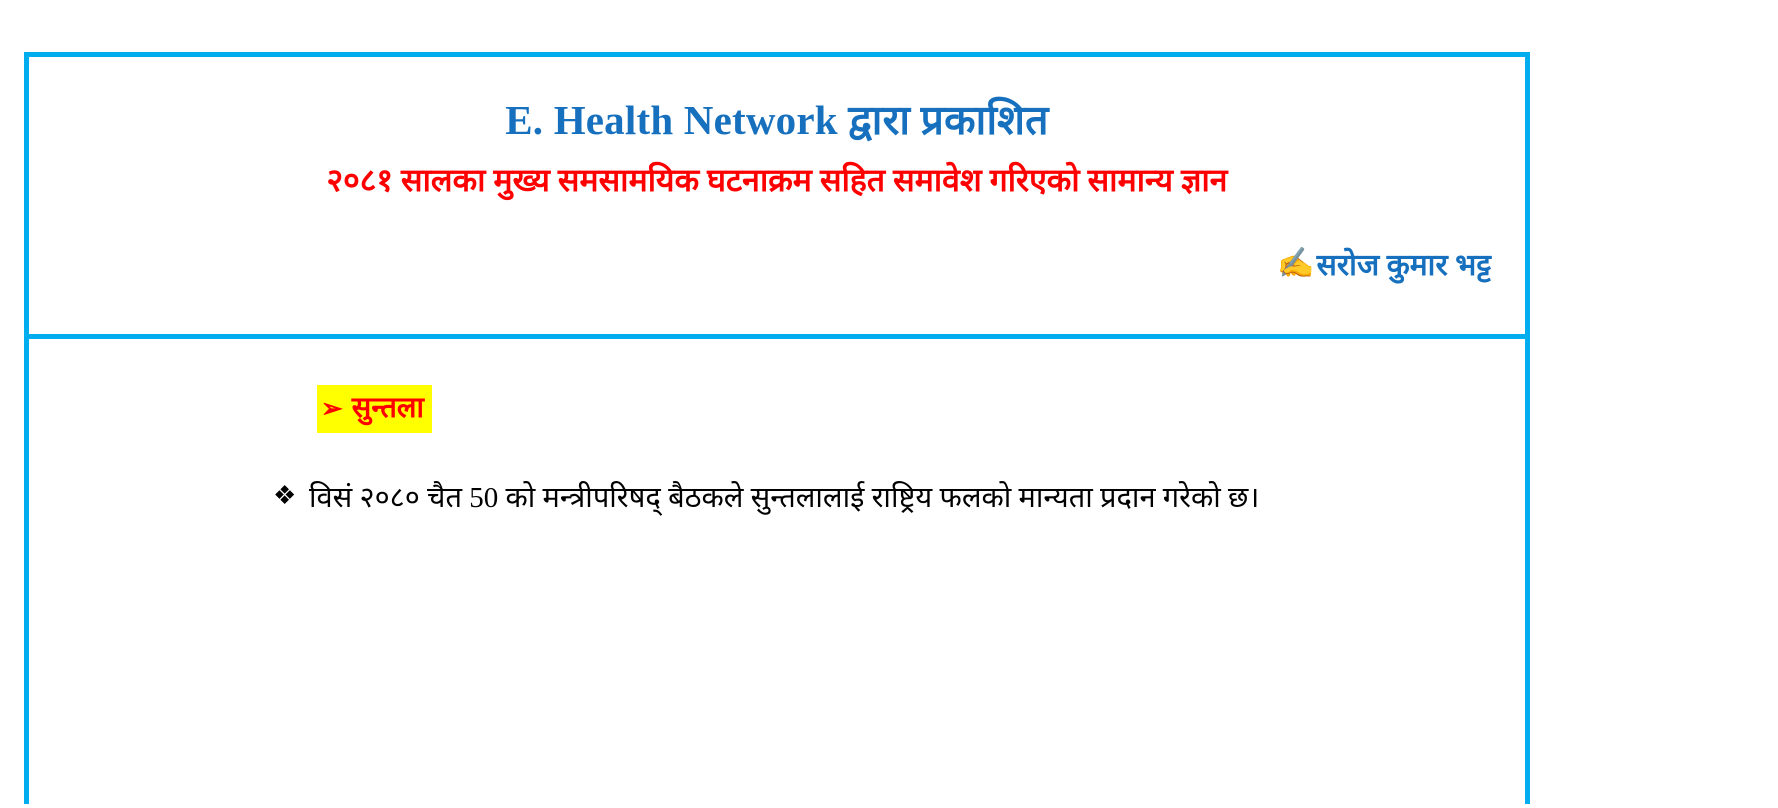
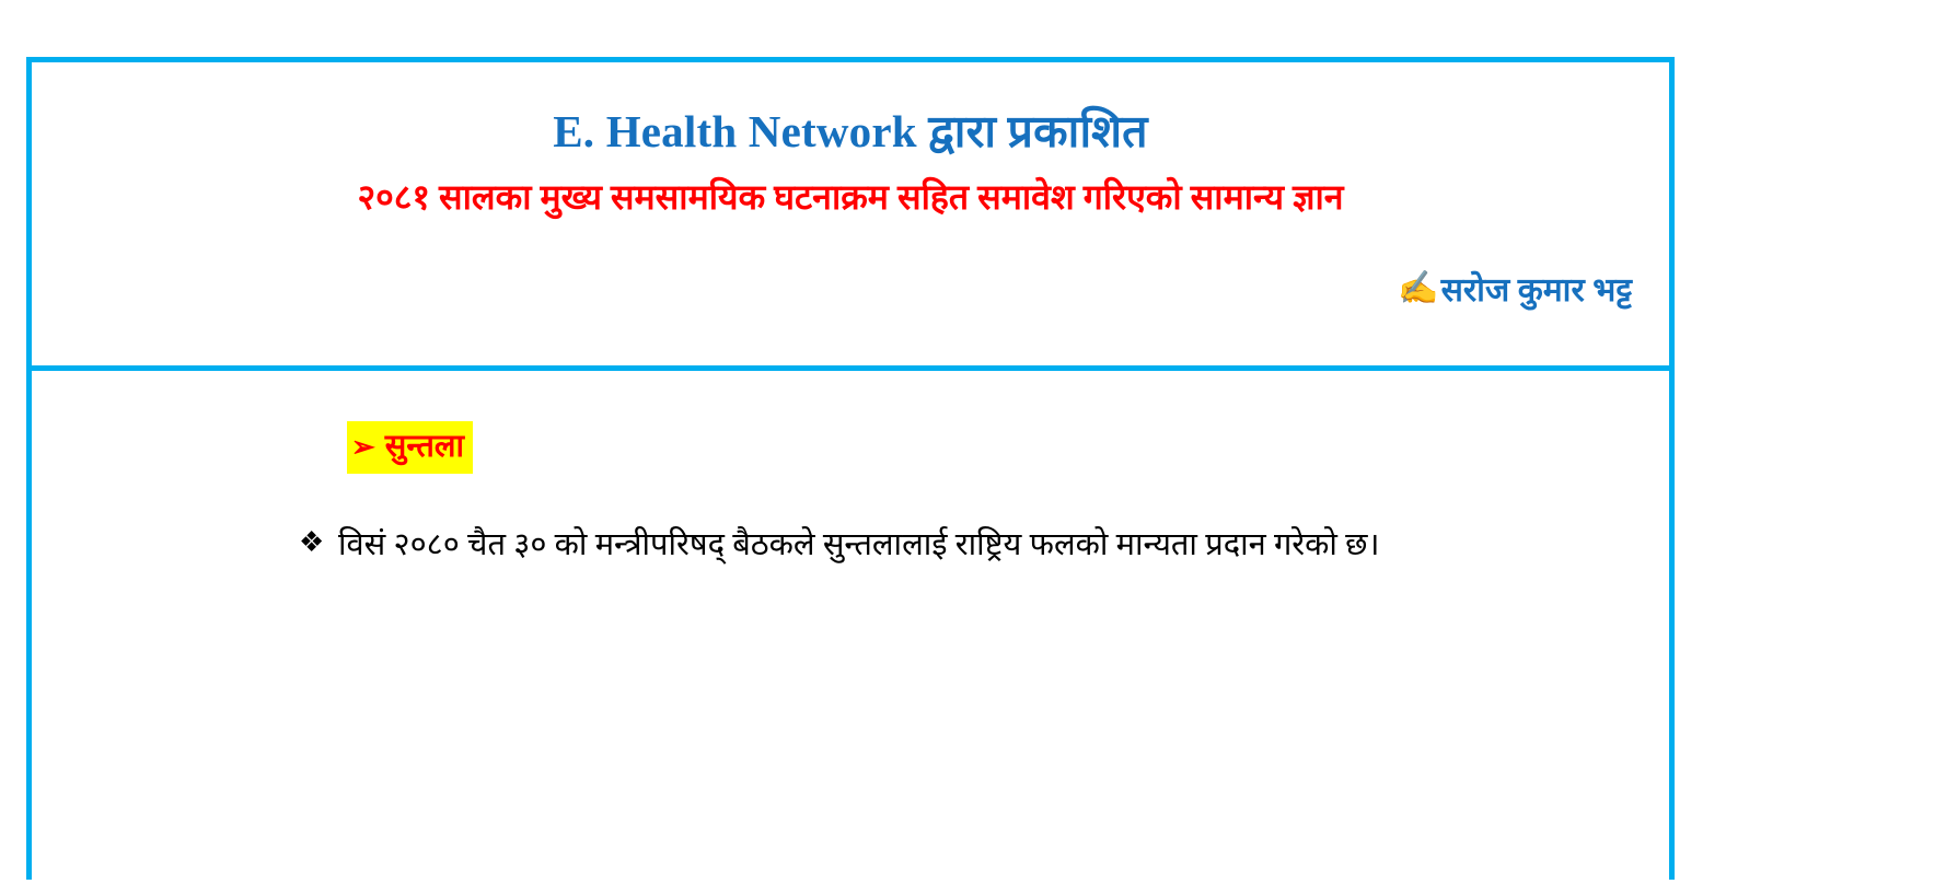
  E. Health Network द्वारा प्रकाशित
  २०८१ सालका मुख्य समसामयिक घटनाक्रम सहित समावेश गरिएको सामान्य ज्ञान
  ✍
  सरोज कुमार भट्ट
  ➢
  सुन्तला
  ❖
- विसं २०८० चैत 50 को मन्त्रीपरिषद् बैठकले सुन्तलालाई राष्ट्रिय फलको मान्यता प्रदान गरेको छ।
+ विसं २०८० चैत ३० को मन्त्रीपरिषद् बैठकले सुन्तलालाई राष्ट्रिय फलको मान्यता प्रदान गरेको छ।
